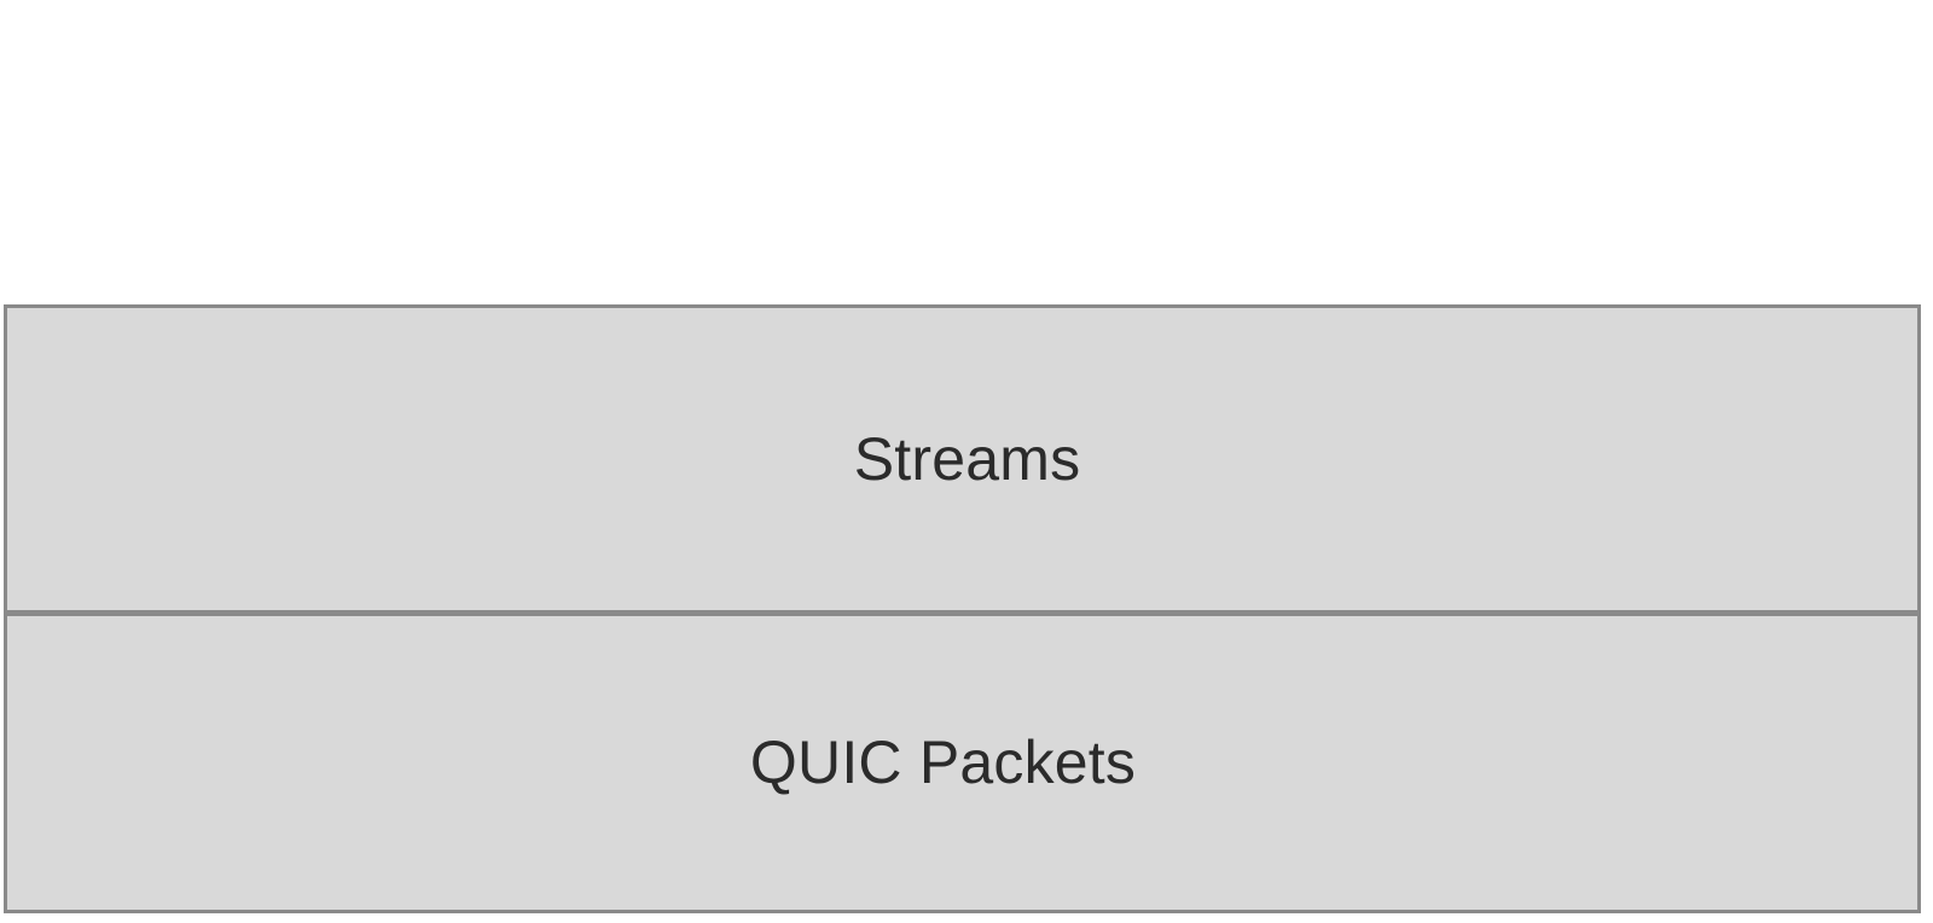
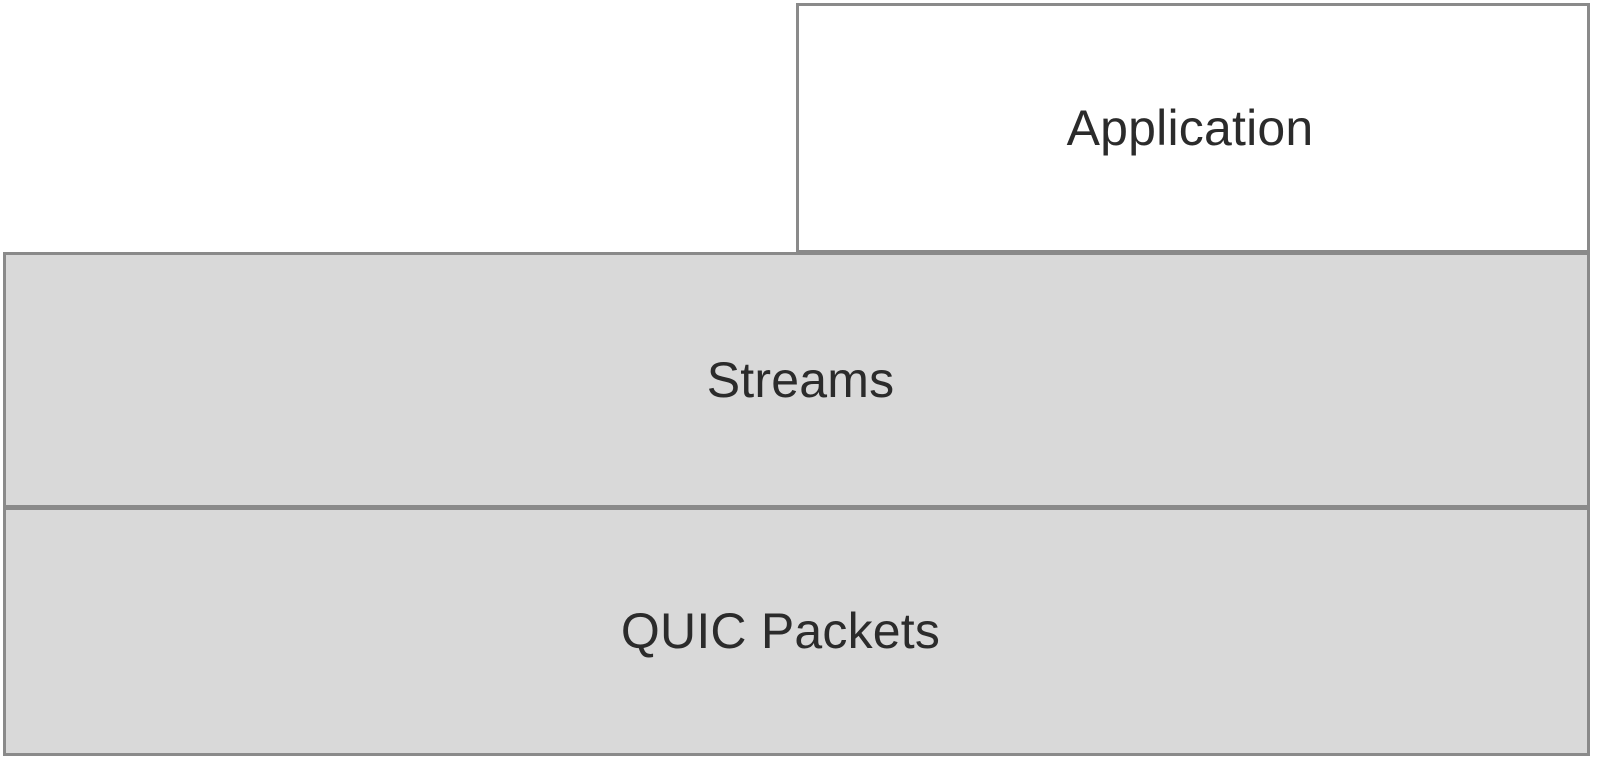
+ Application
  Streams
  QUIC Packets
